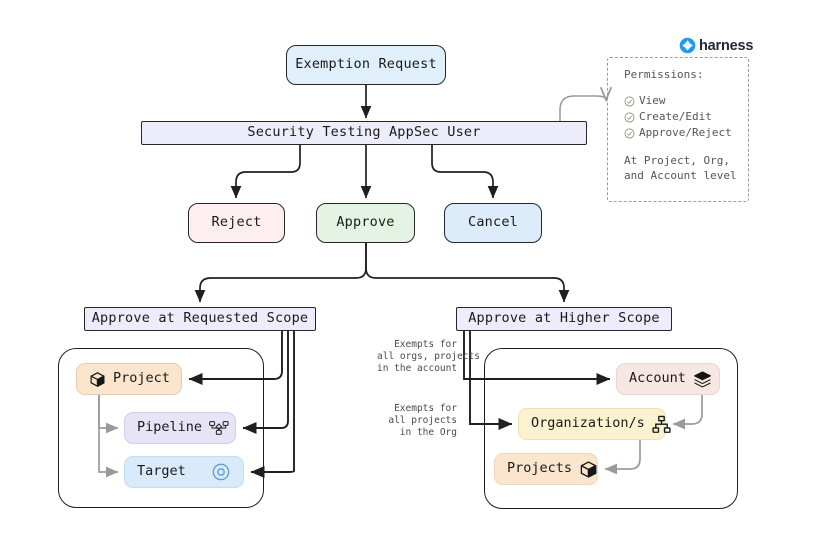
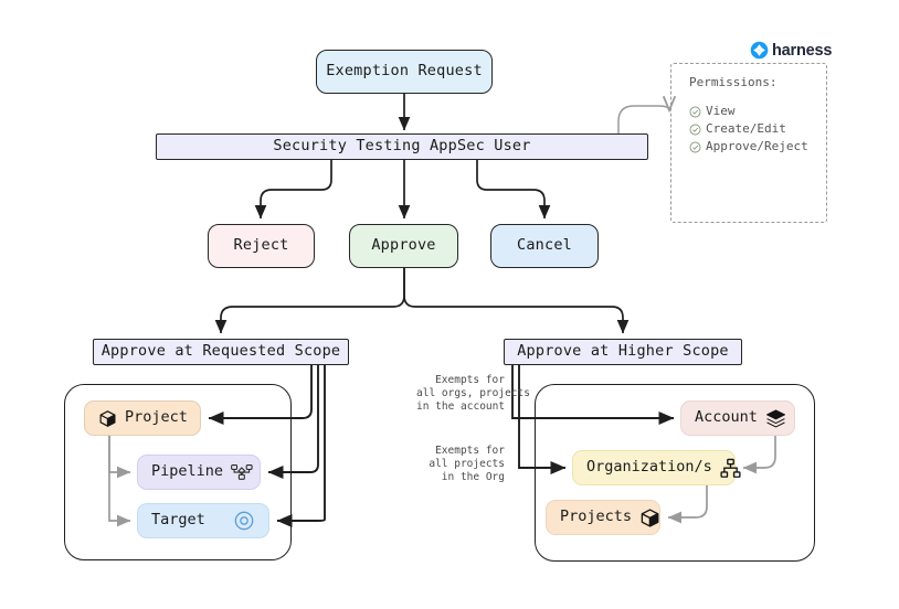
  Exemption Request
  Security Testing AppSec User
  Reject
  Approve
  Cancel
  Approve at Requested Scope
  Approve at Higher Scope
  Project
  Pipeline
  Target
  Account
  Organization/s
  Projects
  Exempts for
  all orgs, projects
  in the account
  Exempts for
  all projects
  in the Org
  Permissions:
  View
  Create/Edit
  Approve/Reject
- At Project, Org, and Account level
  harness
